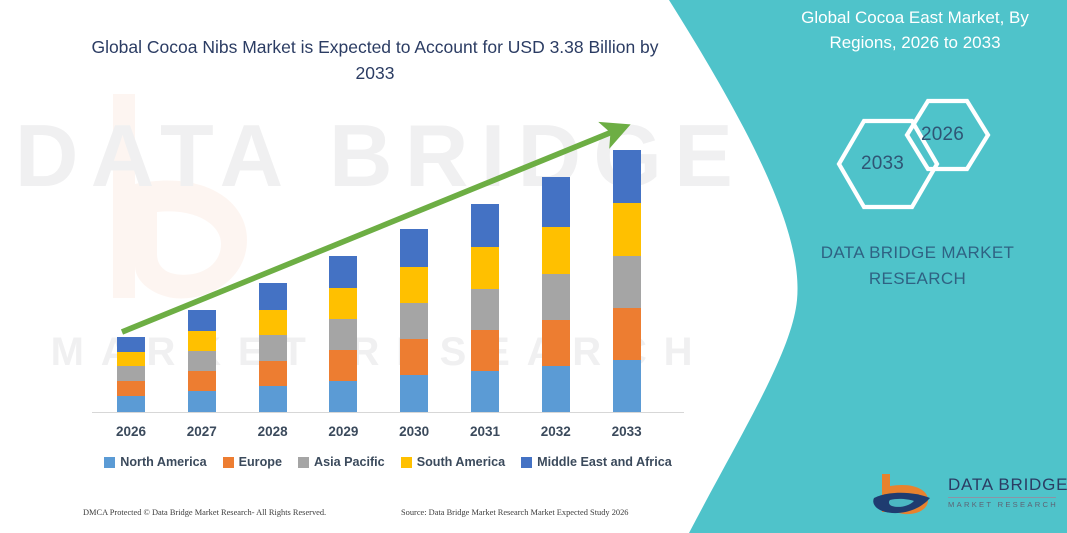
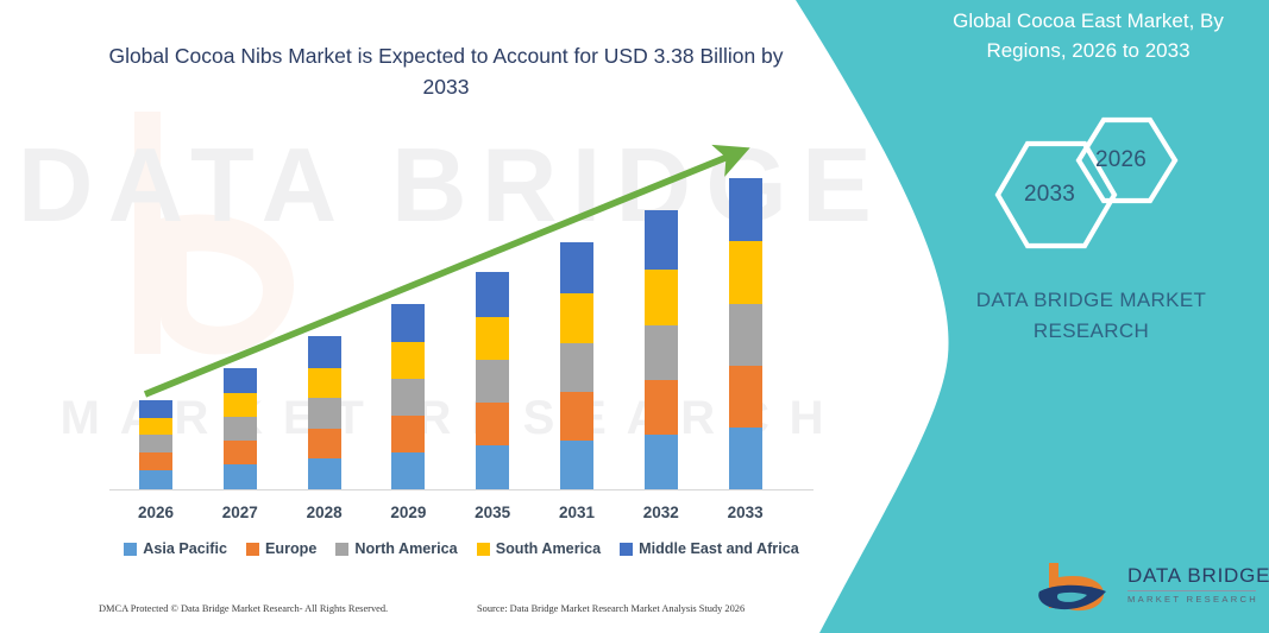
  DATA BRIE
  Global Cocoa Nibs Market is Expected to Account for USD 3.38 Billion by 2033
  2026
  2027
  2028
  2029
- 2030
+ 2035
  2031
  2032
  2033
- North America
+ Asia Pacific
  Europe
- Asia Pacific
+ North America
  South America
  Middle East and Africa
  DMCA Protected © Data Bridge Market Research- All Rights Reserved.
- Source: Data Bridge Market Research Market Expected Study 2026
+ Source: Data Bridge Market Research Market Analysis Study 2026
  Global Cocoa East Market, By Regions, 2026 to 2033
  2026
  2033
  DATA BRIDGE MARKET
  RESEARCH
  DATA BRIDGE
  MARKET RESEARCH
